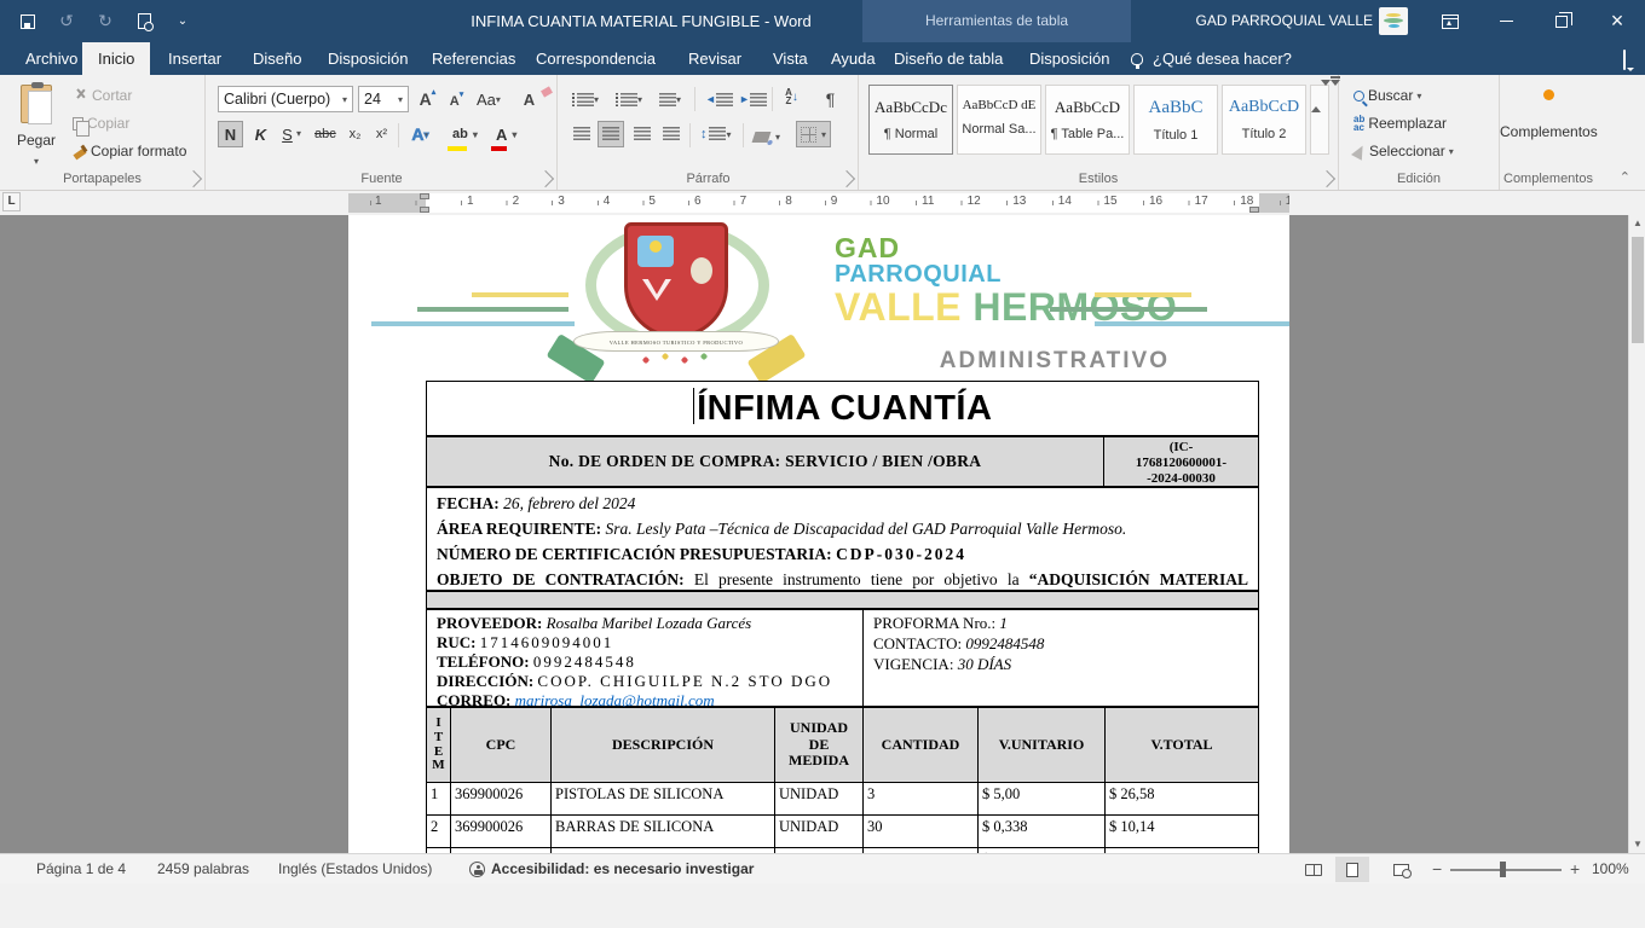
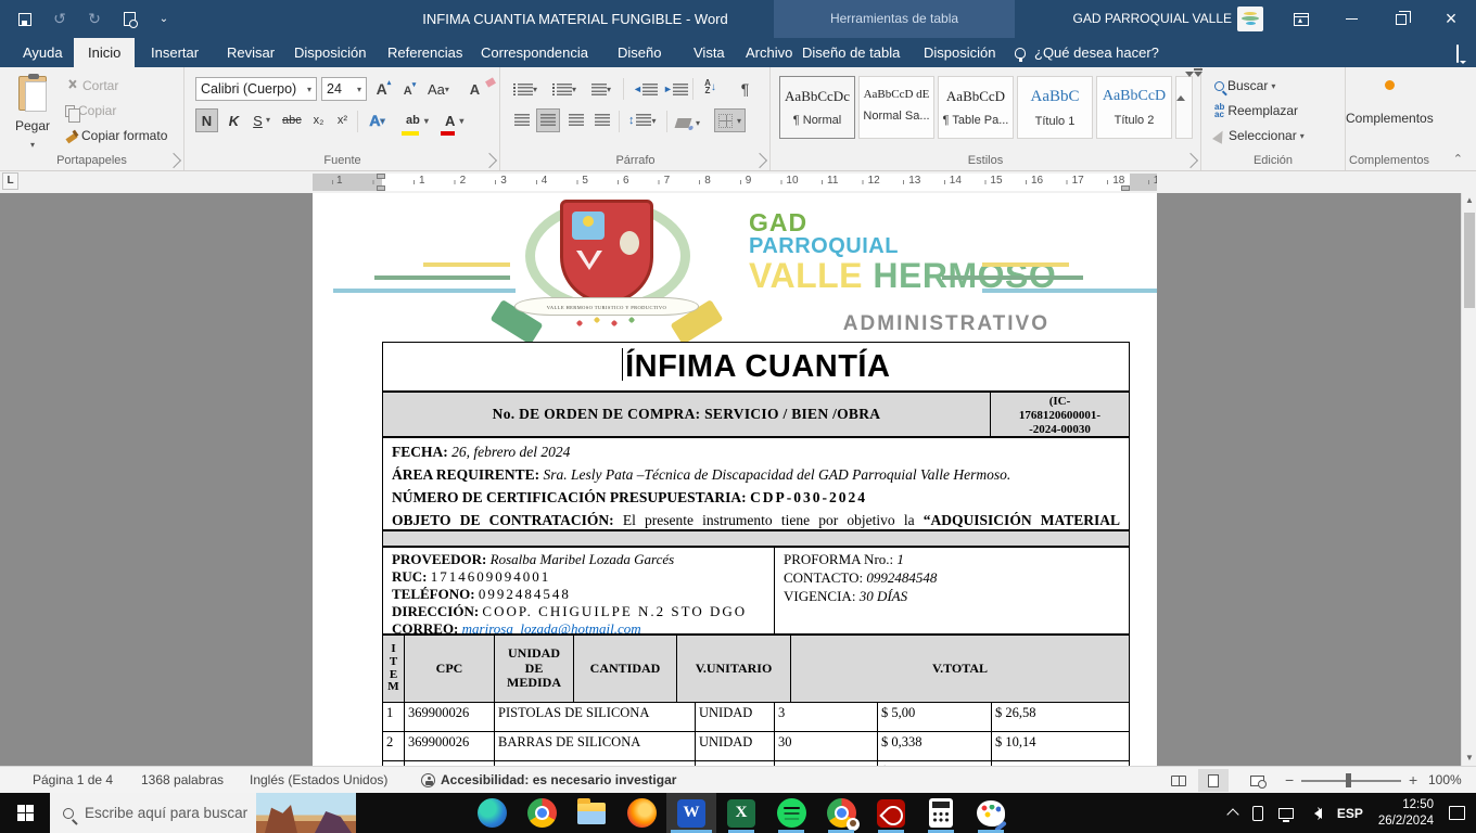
  ↺
  ↻
  ⌄
  INFIMA CUANTIA MATERIAL FUNGIBLE - Word
  Herramientas de tabla
  GAD PARROQUIAL VALLE
  ×
- Archivo
+ Ayuda
  Inicio
  Insertar
- Diseño
+ Revisar
  Disposición
  Referencias
  Correspondencia
- Revisar
+ Diseño
  Vista
- Ayuda
+ Archivo
  Diseño de tabla
  Disposición
  ¿Qué desea hacer?
  Pegar
  ▾
  Cortar
  Copiar
  Copiar formato
  Portapapeles
  Calibri (Cuerpo)
  ▾
  24
  ▾
  A
  A
  Aa
  ▾
  A
  N
  K
  S
  ▾
  abc
  x₂
  x²
  A
  ▾
  ab
  ▾
  A
  ▾
  Fuente
  ▾
  ▾
  ▾
  ◄
  ►
  A
  Z
  ↓
  ¶
  ↕
  ▾
  ▾
  ▾
  Párrafo
  AaBbCcDc
  ¶ Normal
  AaBbCcD dE
  Normal Sa...
  AaBbCcD
  ¶ Table Pa...
  AaBbC
  Título 1
  AaBbCcD
  Título 2
  Estilos
  Buscar
  ▾
  ab
  ac
  Reemplazar
  Seleccionar
  ▾
  Edición
  Complementos
  Complementos
  ⌃
  L
  1
  1
  2
  3
  4
  5
  6
  7
  8
  9
  10
  11
  12
  13
  14
  15
  16
  17
  18
  GAD
  PARROQUIAL
  ADMINISTRATIVO
  ÍNFIMA CUANTÍA
  No. DE ORDEN DE COMPRA: SERVICIO / BIEN /OBRA
  (IC-
  1768120600001-
  -2024-00030
  FECHA: 26, febrero del 2024
  ÁREA REQUIRENTE: Sra. Lesly Pata –Técnica de Discapacidad del GAD Parroquial Valle Hermoso.
  NÚMERO DE CERTIFICACIÓN PRESUPUESTARIA: CDP-030-2024
  PROVEEDOR: Rosalba Maribel Lozada Garcés
  RUC: 1714609094001
  TELÉFONO: 0992484548
  DIRECCIÓN: COOP. CHIGUILPE N.2 STO DGO
  CORREO: marirosa_lozada@hotmail.com
  PROFORMA Nro.: 1
  CONTACTO: 0992484548
  VIGENCIA: 30 DÍAS
  ITEM
  CPC
- DESCRIPCIÓN
  UNIDAD DE MEDIDA
  CANTIDAD
  V.UNITARIO
  V.TOTAL
  1
  369900026
  PISTOLAS DE SILICONA
  UNIDAD
  3
  $ 5,00
  $ 26,58
  2
  369900026
  BARRAS DE SILICONA
  UNIDAD
  30
  $ 0,338
  $ 10,14
  ▲
  ▼
  Página 1 de 4
- 2459 palabras
+ 1368 palabras
  Inglés (Estados Unidos)
  Accesibilidad: es necesario investigar
  −
  +
  100%
+ Escribe aquí para buscar
+ W
+ X
+ ESP
+ 12:50
+ 26/2/2024
